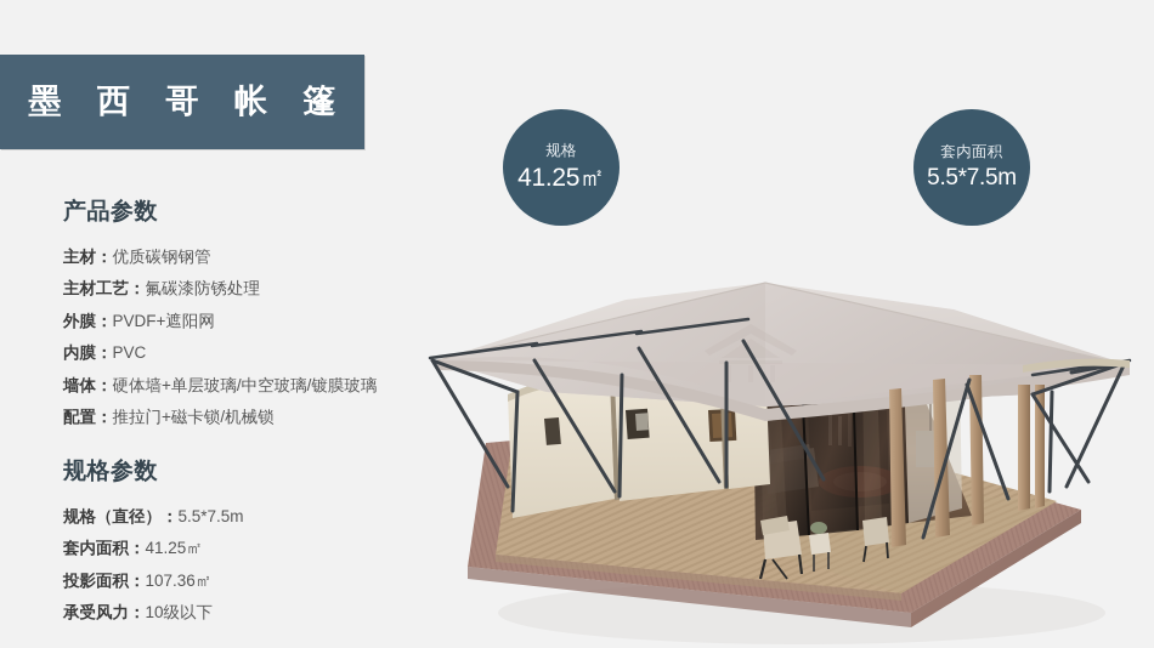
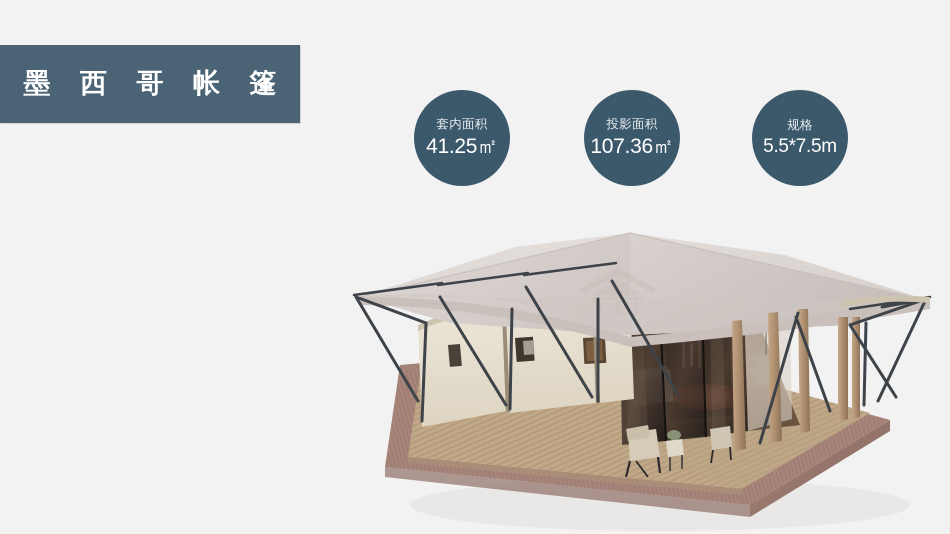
  墨 西 哥 帐 篷
- 产品参数
- 主材：优质碳钢钢管
- 主材工艺：氟碳漆防锈处理
- 外膜：PVDF+遮阳网
- 内膜：PVC
- 墙体：硬体墙+单层玻璃/中空玻璃/镀膜玻璃
- 配置：推拉门+磁卡锁/机械锁
- 规格参数
- 规格（直径）：5.5*7.5m
- 套内面积：41.25㎡
- 投影面积：107.36㎡
- 承受风力：10级以下
- 规格
+ 套内面积
  41.25㎡
+ 投影面积
+ 107.36㎡
- 套内面积
+ 规格
  5.5*7.5m
